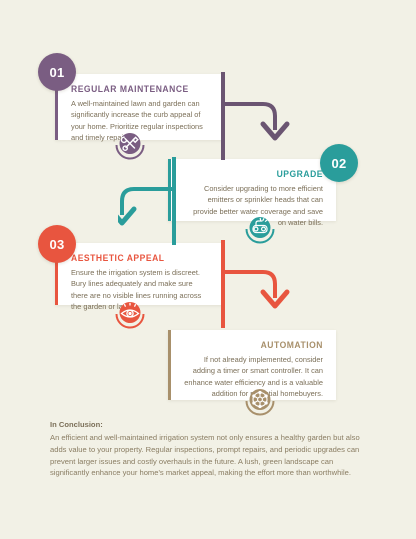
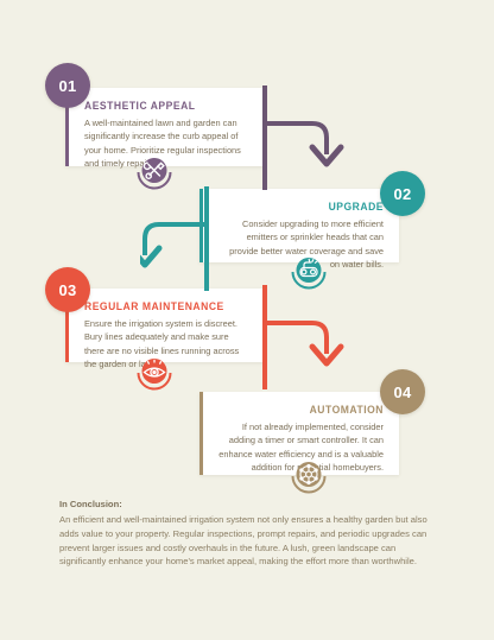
- REGULAR MAINTENANCE
+ AESTHETIC APPEAL
  A well-maintained lawn and garden can significantly increase the curb appeal of your home. Prioritize regular inspections and timely repa
  01
  UPGRADE
  Consider upgrading to more efficient emitters or sprinkler heads that can provide better water coverage and save on water bills.
  02
- AESTHETIC APPEAL
+ REGULAR MAINTENANCE
  Ensure the irrigation system is discreet. Bury lines adequately and make sure there are no visible lines running across the garden or la
  03
  AUTOMATION
  If not already implemented, consider adding a timer or smart controller. It can enhance water efficiency and is a valuable addition fortial homebuyers.
+ 04
  In Conclusion:
  An efficient and well-maintained irrigation system not only ensures a healthy garden but also adds value to your property. Regular inspections, prompt repairs, and periodic upgrades can prevent larger issues and costly overhauls in the future. A lush, green landscape can significantly enhance your home's market appeal, making the effort more than worthwhile.
